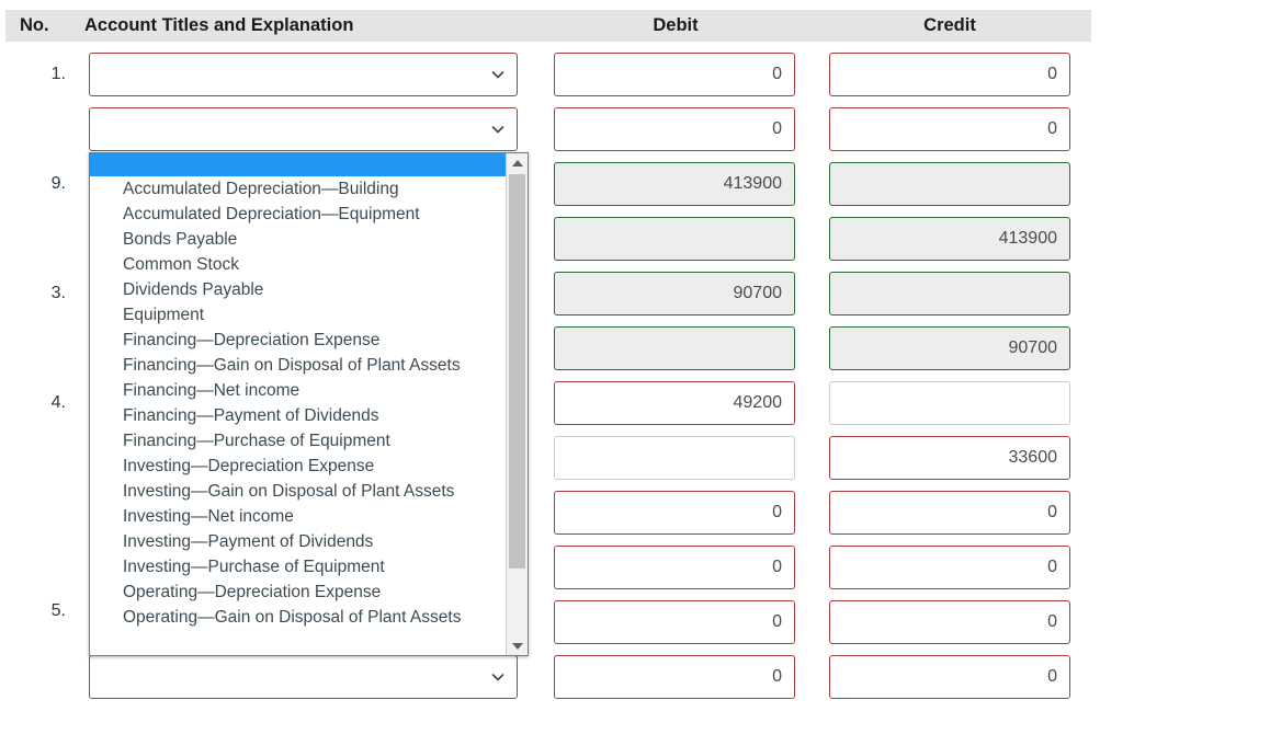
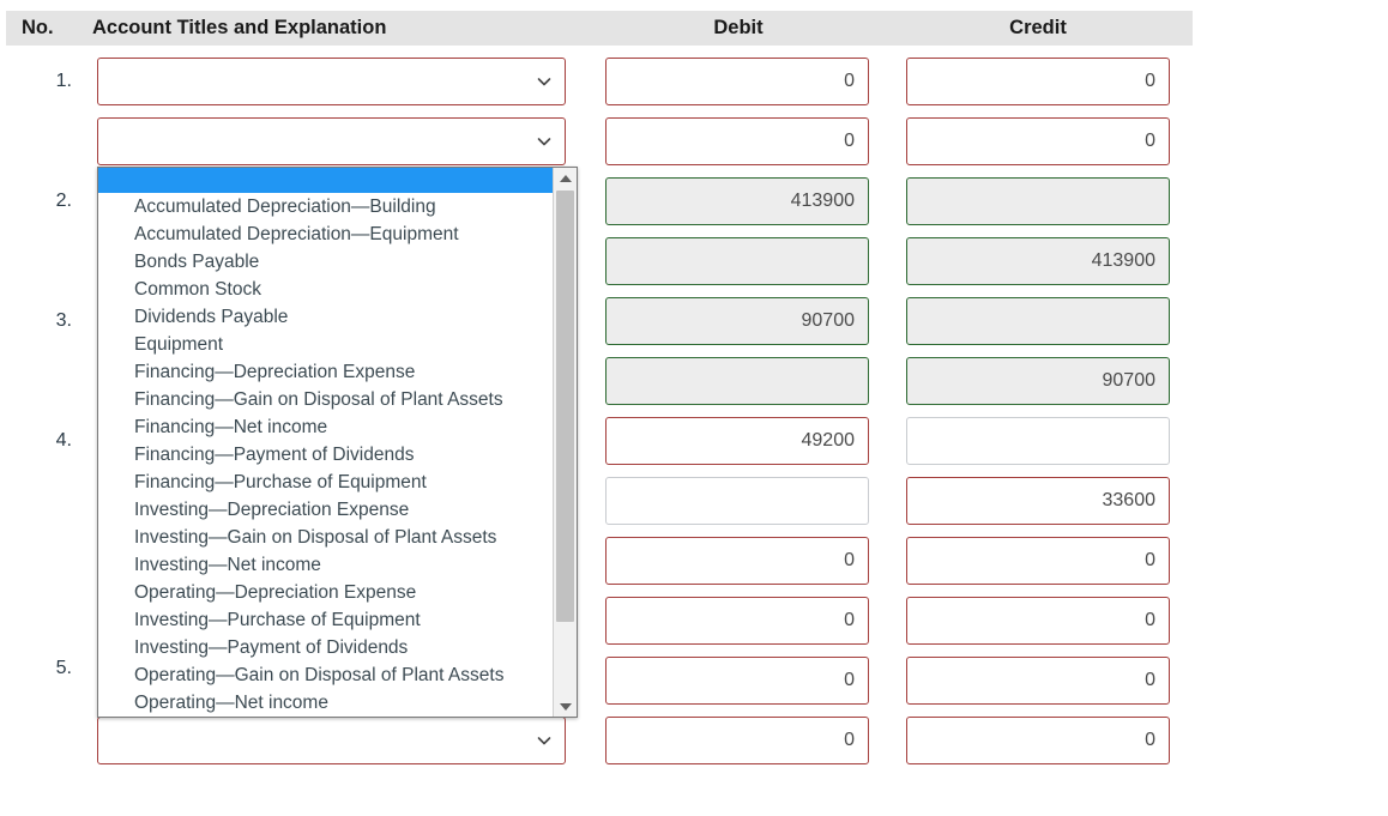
  No.
  Account Titles and Explanation
  Debit
  Credit
  1.
- 9.
+ 2.
  3.
  4.
  5.
  0
  0
  0
  0
  413900
  413900
  90700
  90700
  49200
  33600
  0
  0
  0
  0
  0
  0
  0
  0
  Accumulated Depreciation—Building
  Accumulated Depreciation—Equipment
  Bonds Payable
  Common Stock
  Dividends Payable
  Equipment
  Financing—Depreciation Expense
  Financing—Gain on Disposal of Plant Assets
  Financing—Net income
  Financing—Payment of Dividends
  Financing—Purchase of Equipment
  Investing—Depreciation Expense
  Investing—Gain on Disposal of Plant Assets
  Investing—Net income
- Investing—Payment of Dividends
+ Operating—Depreciation Expense
  Investing—Purchase of Equipment
- Operating—Depreciation Expense
+ Investing—Payment of Dividends
  Operating—Gain on Disposal of Plant Assets
+ Operating—Net income
